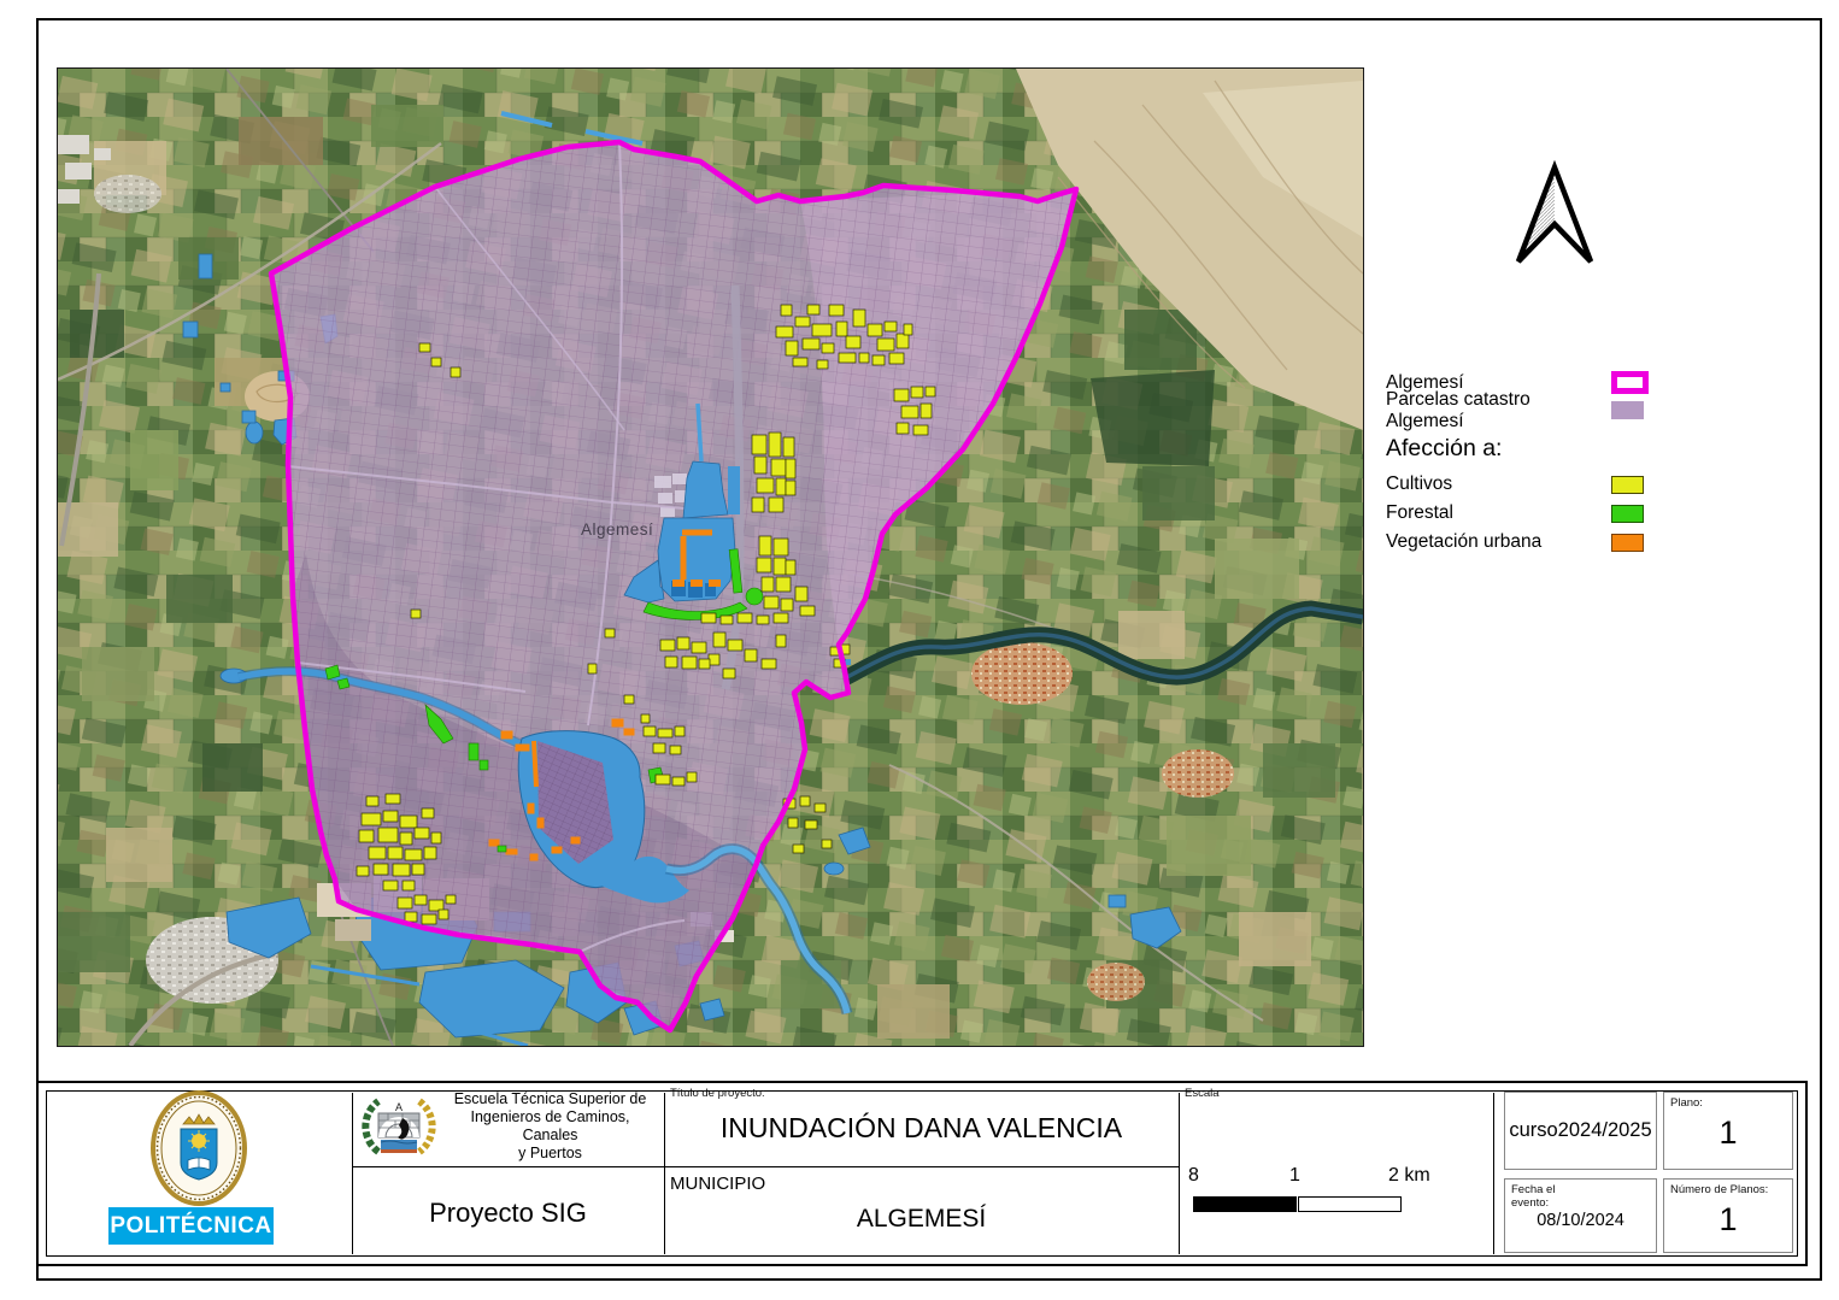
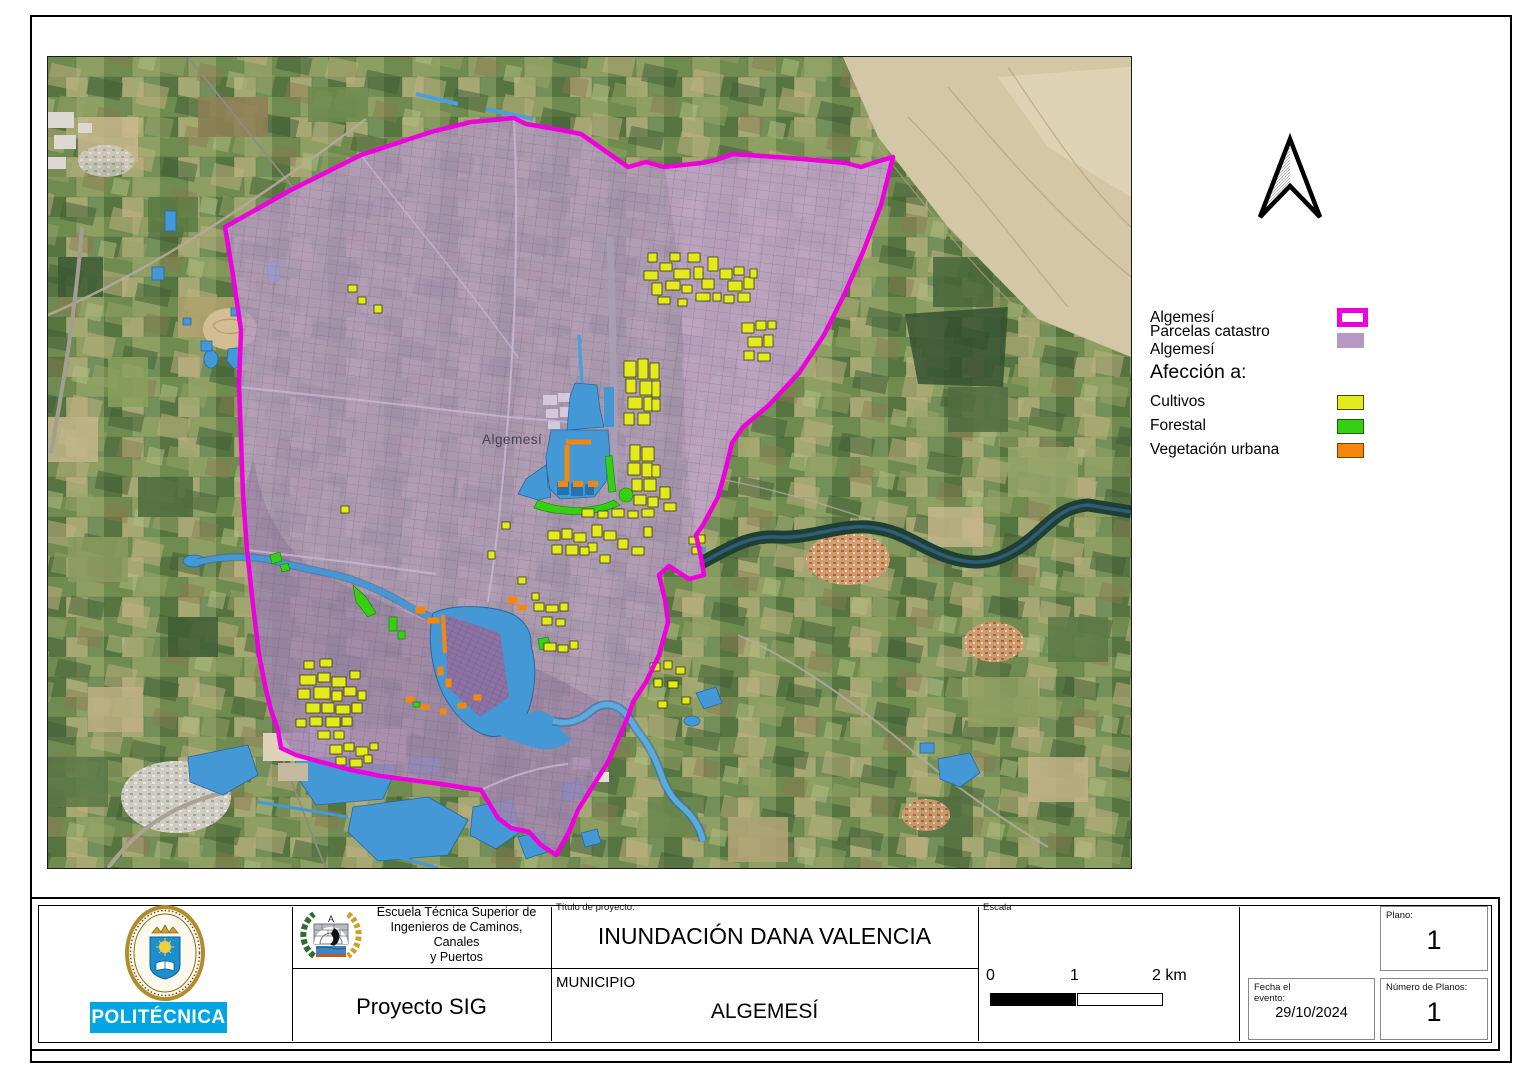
  Algemesí
  Algemesí
  Parcelas catastro Algemesí
  Afección a:
  Cultivos
  Forestal
  Vegetación urbana
  POLITÉCNICA
  A
  Escuela Técnica Superior de
  Ingenieros de Caminos, Canales
  y Puertos
  Proyecto SIG
  Título de proyecto:
  INUNDACIÓN DANA VALENCIA
  MUNICIPIO
  ALGEMESÍ
  Escala
- 8
+ 0
  1
  2 km
- curso2024/2025
  Plano:
  1
  Fecha el evento:
- 08/10/2024
+ 29/10/2024
  Número de Planos:
  1
